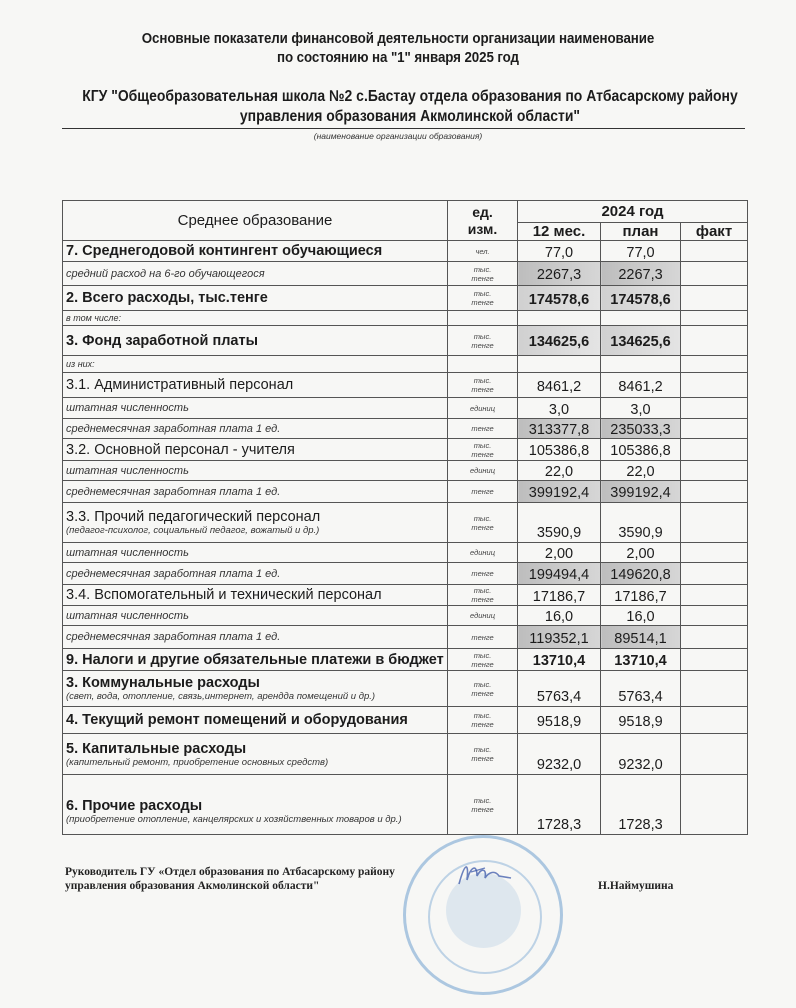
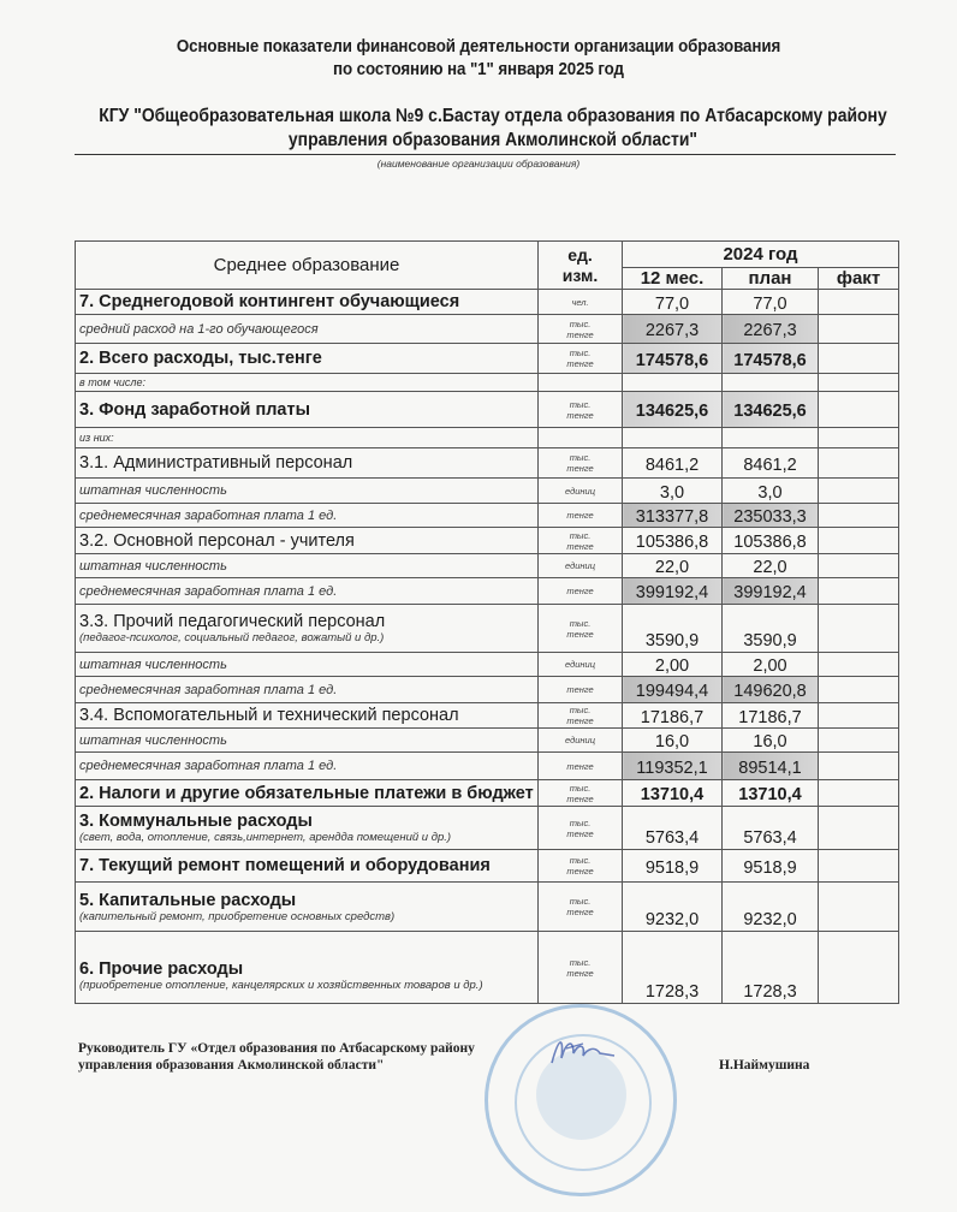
- Основные показатели финансовой деятельности организации наименование
+ Основные показатели финансовой деятельности организации образования
  по состоянию на "1" января 2025 год
- КГУ "Общеобразовательная школа №2 с.Бастау отдела образования по Атбасарскому району
+ КГУ "Общеобразовательная школа №9 с.Бастау отдела образования по Атбасарскому району
  управления образования Акмолинской области"
  (наименование организации образования)
  Среднее образование	ед. изм.	2024 год
  12 мес.	план	факт
  7. Среднегодовой контингент обучающиеся	чел.	77,0	77,0
- средний расход на 6-го обучающегося	тыс.тенге	2267,3	2267,3
+ средний расход на 1-го обучающегося	тыс.тенге	2267,3	2267,3
  2. Всего расходы, тыс.тенге	тыс.тенге	174578,6	174578,6
  в том числе:
  3. Фонд заработной платы	тыс.тенге	134625,6	134625,6
  из них:
  3.1. Административный персонал	тыс.тенге	8461,2	8461,2
  штатная численность	единиц	3,0	3,0
  среднемесячная заработная плата 1 ед.	тенге	313377,8	235033,3
  3.2. Основной персонал - учителя	тыс.тенге	105386,8	105386,8
  штатная численность	единиц	22,0	22,0
  среднемесячная заработная плата 1 ед.	тенге	399192,4	399192,4
  3.3. Прочий педагогический персонал(педагог-психолог, социальный педагог, вожатый и др.)	тыс.тенге	3590,9	3590,9
  штатная численность	единиц	2,00	2,00
  среднемесячная заработная плата 1 ед.	тенге	199494,4	149620,8
  3.4. Вспомогательный и технический персонал	тыс.тенге	17186,7	17186,7
  штатная численность	единиц	16,0	16,0
  среднемесячная заработная плата 1 ед.	тенге	119352,1	89514,1
- 9. Налоги и другие обязательные платежи в бюджет	тыс.тенге	13710,4	13710,4
+ 2. Налоги и другие обязательные платежи в бюджет	тыс.тенге	13710,4	13710,4
  3. Коммунальные расходы(свет, вода, отопление, связь,интернет, арендда помещений и др.)	тыс.тенге	5763,4	5763,4
- 4. Текущий ремонт помещений и оборудования	тыс.тенге	9518,9	9518,9
+ 7. Текущий ремонт помещений и оборудования	тыс.тенге	9518,9	9518,9
  5. Капитальные расходы(капительный ремонт, приобретение основных средств)	тыс.тенге	9232,0	9232,0
  6. Прочие расходы(приобретение отопление, канцелярских и хозяйственных товаров и др.)	тыс.тенге	1728,3	1728,3
  Руководитель ГУ «Отдел образования по Атбасарскому району
  управления образования Акмолинской области"
  Н.Наймушина
